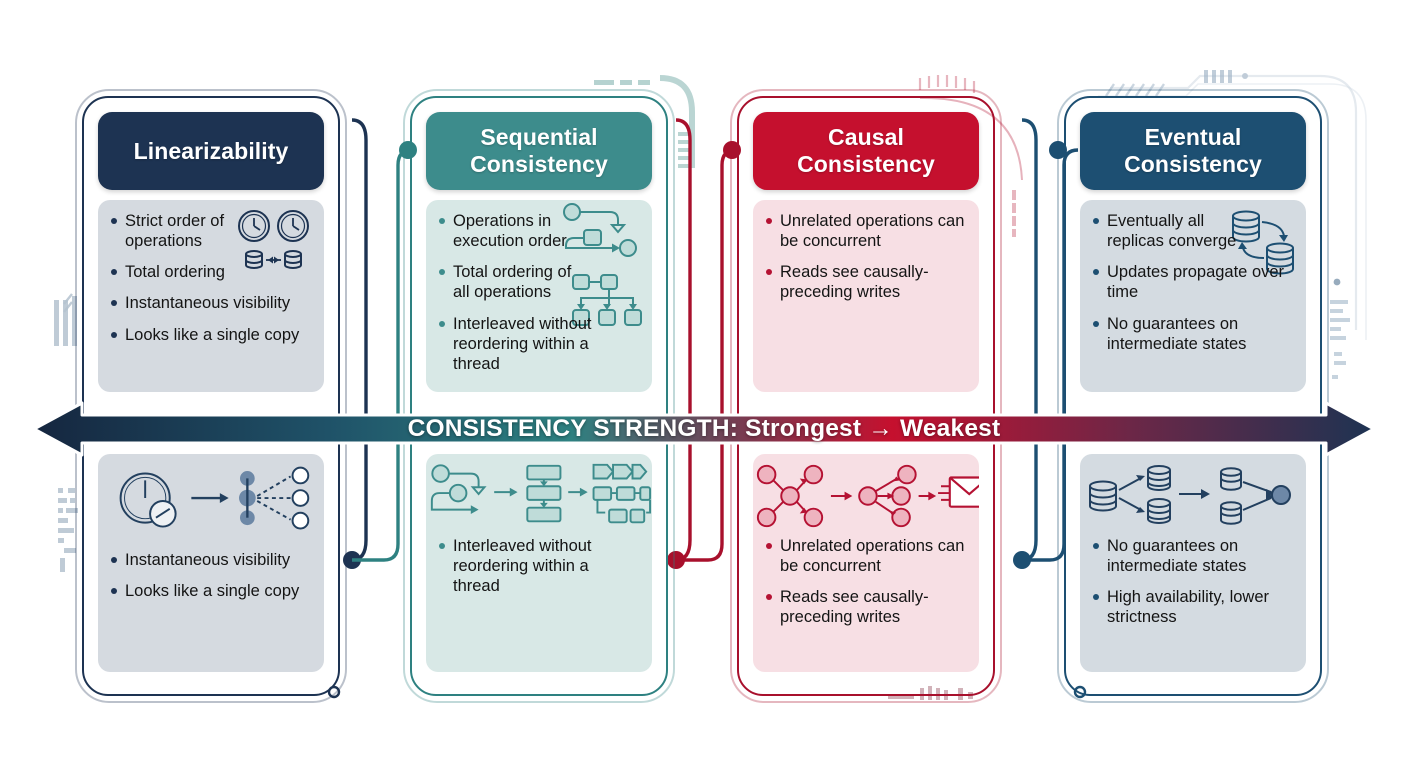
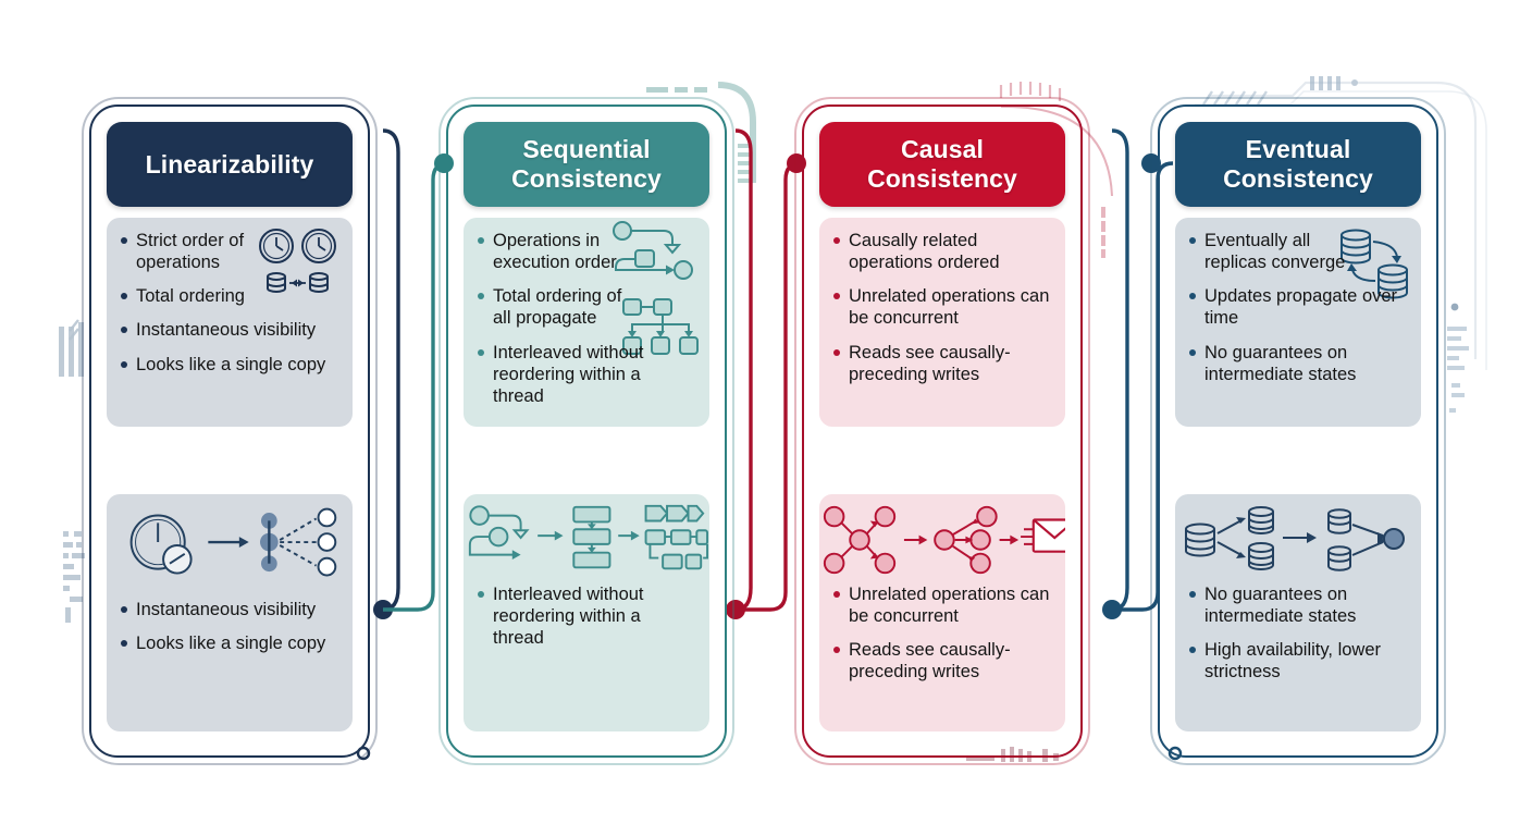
  Linearizability
  Strict order of operations
  Total ordering
  Instantaneous visibility
  Looks like a single copy
  Instantaneous visibility
  Looks like a single copy
  Sequential Consistency
  Operations in execution order
- Total ordering of all operations
+ Total ordering of all propagate
  Interleaved without reordering within a thread
  Interleaved without reordering within a thread
  Causal Consistency
+ Causally related operations ordered
  Unrelated operations can be concurrent
  Reads see causally-preceding writes
  Unrelated operations can be concurrent
  Reads see causally-preceding writes
  Eventual Consistency
  Eventually all replicas converge
  Updates propagate over time
  No guarantees on intermediate states
  No guarantees on intermediate states
  High availability, lower strictness
- CONSISTENCY STRENGTH: Strongest → Weakest
